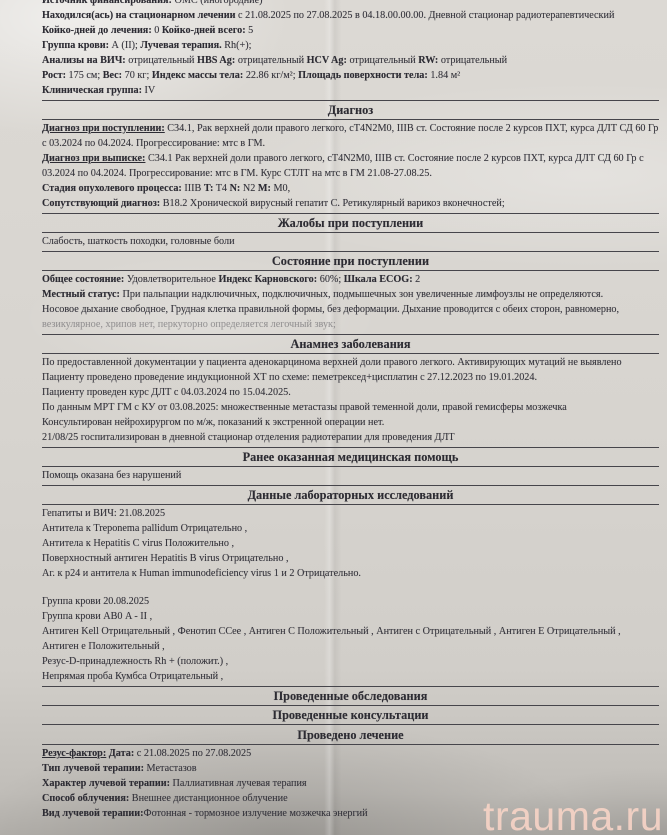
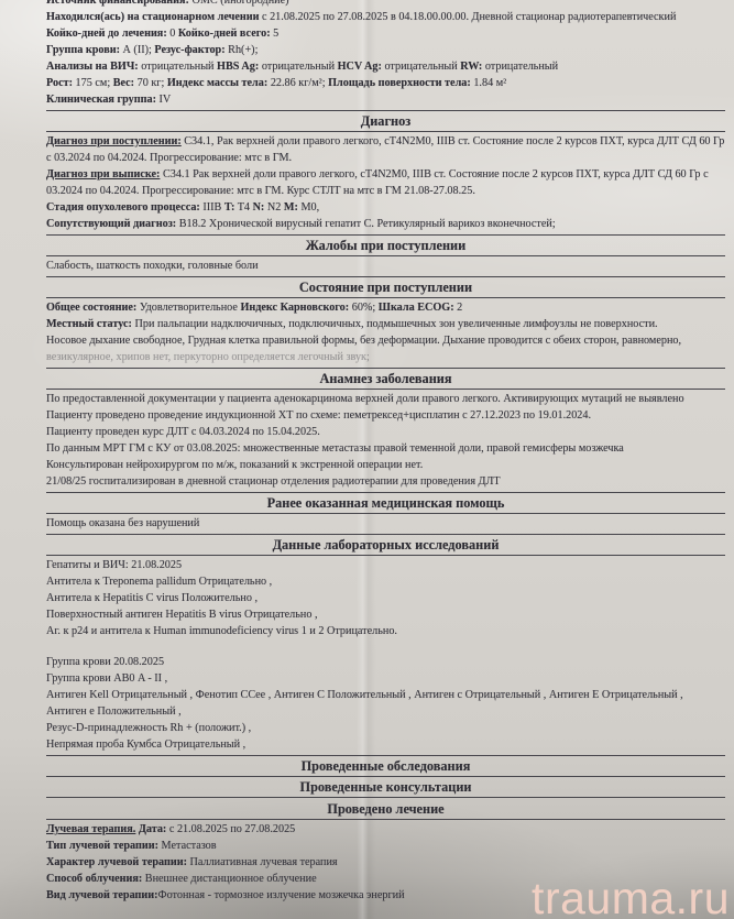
  Источник финансирования: ОМС (иногородние)
  Находился(ась) на стационарном лечении с 21.08.2025 по 27.08.2025 в 04.18.00.00.00. Дневной стационар радиотерапевтический
  Койко-дней до лечения: 0 Койко-дней всего: 5
- Группа крови: А (II); Лучевая терапия. Rh(+);
+ Группа крови: А (II); Резус-фактор: Rh(+);
  Анализы на ВИЧ: отрицательный HBS Ag: отрицательный HCV Ag: отрицательный RW: отрицательный
  Рост: 175 см; Вес: 70 кг; Индекс массы тела: 22.86 кг/м²; Площадь поверхности тела: 1.84 м²
  Клиническая группа: IV
  Диагноз
  Диагноз при поступлении: C34.1, Рак верхней доли правого легкого, сТ4N2M0, IIIB ст. Состояние после 2 курсов ПХТ, курса ДЛТ СД 60 Гр с 03.2024 по 04.2024. Прогрессирование: мтс в ГМ.
  Диагноз при выписке: C34.1 Рак верхней доли правого легкого, сТ4N2M0, IIIB ст. Состояние после 2 курсов ПХТ, курса ДЛТ СД 60 Гр с 03.2024 по 04.2024. Прогрессирование: мтс в ГМ. Курс СТЛТ на мтс в ГМ 21.08-27.08.25.
  Стадия опухолевого процесса: IIIB T: T4 N: N2 M: M0,
  Сопутствующий диагноз: B18.2 Хронической вирусный гепатит С. Ретикулярный варикоз вконечностей;
  Жалобы при поступлении
  Слабость, шаткость походки, головные боли
  Состояние при поступлении
  Общее состояние: Удовлетворительное Индекс Карновского: 60%; Шкала ECOG: 2
- Местный статус: При пальпации надключичных, подключичных, подмышечных зон увеличенные лимфоузлы не определяются.
+ Местный статус: При пальпации надключичных, подключичных, подмышечных зон увеличенные лимфоузлы не поверхности.
  Носовое дыхание свободное, Грудная клетка правильной формы, без деформации. Дыхание проводится с обеих сторон, равномерно,
  везикулярное, хрипов нет, перкуторно определяется легочный звук;
  Анамнез заболевания
  По предоставленной документации у пациента аденокарцинома верхней доли правого легкого. Активирующих мутаций не выявлено
  Пациенту проведено проведение индукционной ХТ по схеме: пеметрексед+цисплатин с 27.12.2023 по 19.01.2024.
  Пациенту проведен курс ДЛТ с 04.03.2024 по 15.04.2025.
  По данным МРТ ГМ с КУ от 03.08.2025: множественные метастазы правой теменной доли, правой гемисферы мозжечка
  Консультирован нейрохирургом по м/ж, показаний к экстренной операции нет.
  21/08/25 госпитализирован в дневной стационар отделения радиотерапии для проведения ДЛТ
  Ранее оказанная медицинская помощь
  Помощь оказана без нарушений
  Данные лабораторных исследований
  Гепатиты и ВИЧ: 21.08.2025
  Антитела к Treponema pallidum Отрицательно ,
  Антитела к Hepatitis C virus Положительно ,
  Поверхностный антиген Hepatitis B virus Отрицательно ,
  Аг. к p24 и антитела к Human immunodeficiency virus 1 и 2 Отрицательно.
  Группа крови 20.08.2025
  Группа крови АВ0 A - II ,
  Антиген Kell Отрицательный , Фенотип CCee , Антиген C Положительный , Антиген c Отрицательный , Антиген E Отрицательный ,
  Антиген e Положительный ,
  Резус-D-принадлежность Rh + (положит.) ,
  Непрямая проба Кумбса Отрицательный ,
  Проведенные обследования
  Проведенные консультации
  Проведено лечение
- Резус-фактор: Дата: с 21.08.2025 по 27.08.2025
+ Лучевая терапия. Дата: с 21.08.2025 по 27.08.2025
  Тип лучевой терапии: Метастазов
  Характер лучевой терапии: Паллиативная лучевая терапия
  Способ облучения: Внешнее дистанционное облучение
  Вид лучевой терапии:Фотонная - тормозное излучение мозжечка энергий
  trauma.ru
